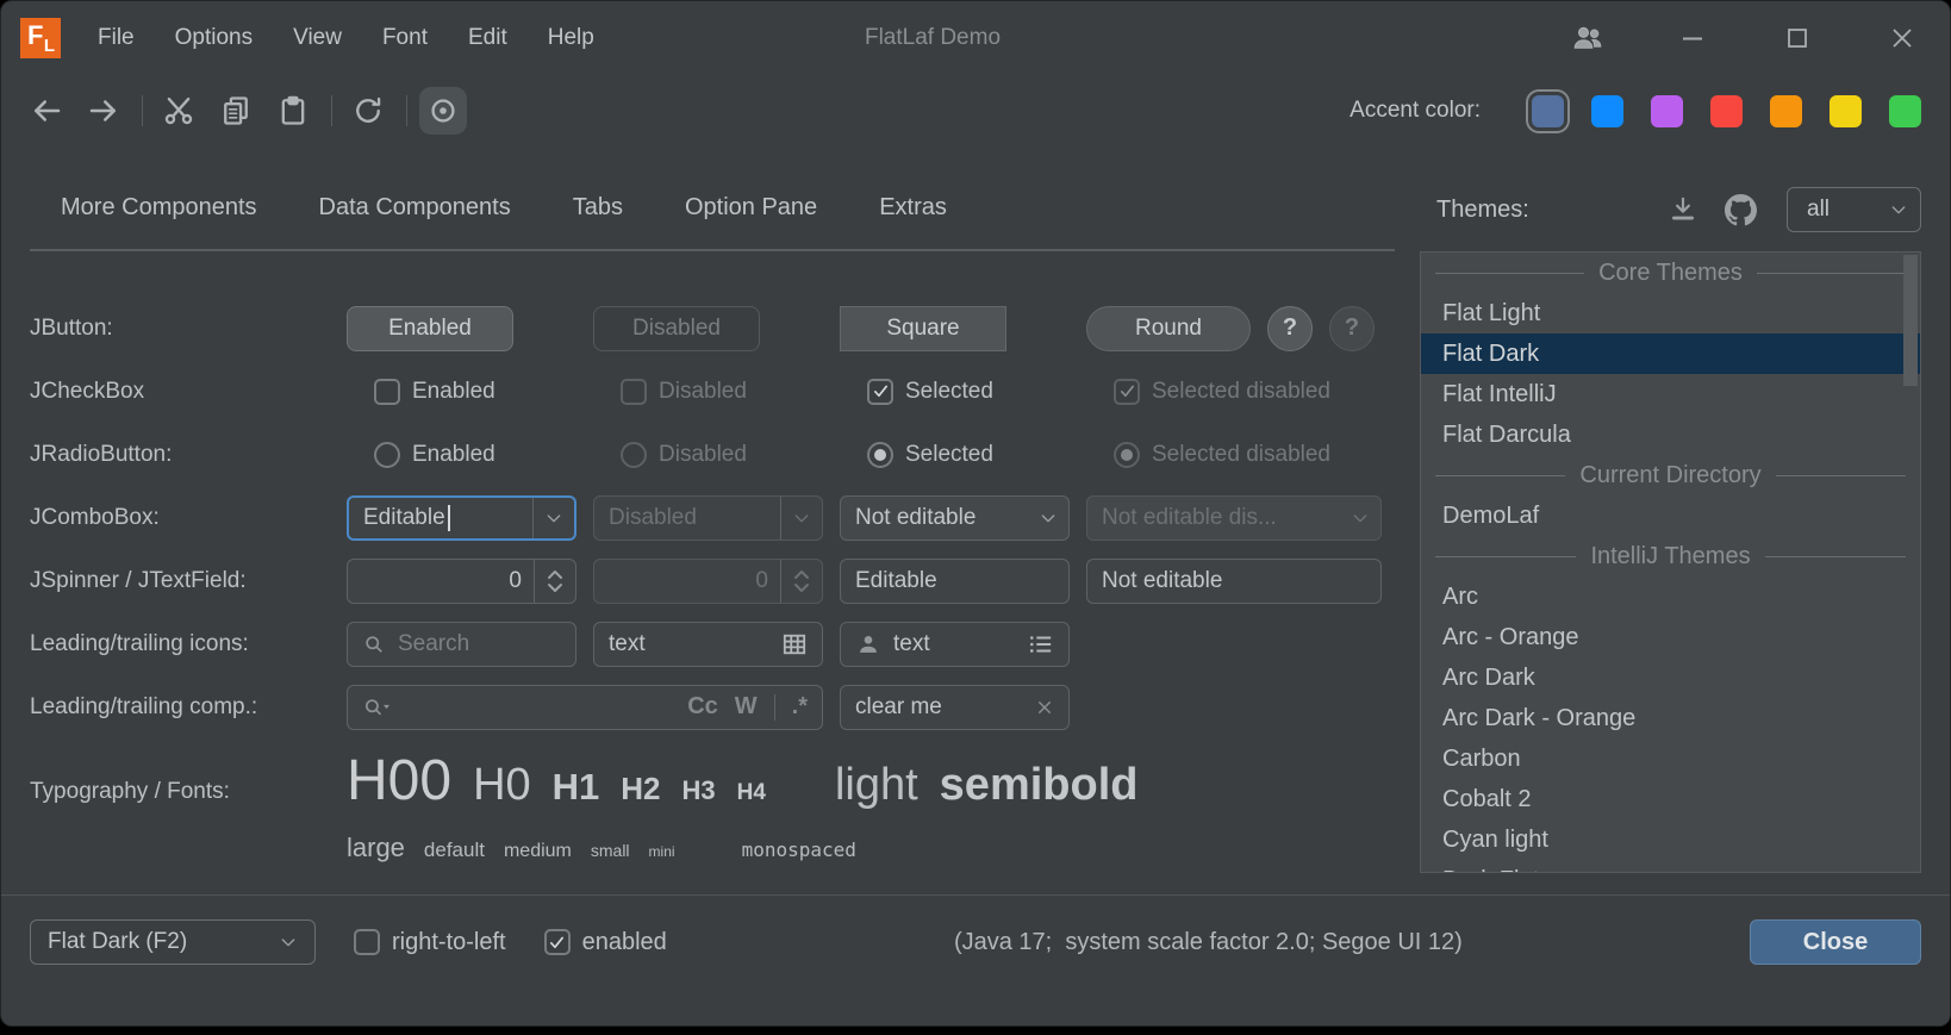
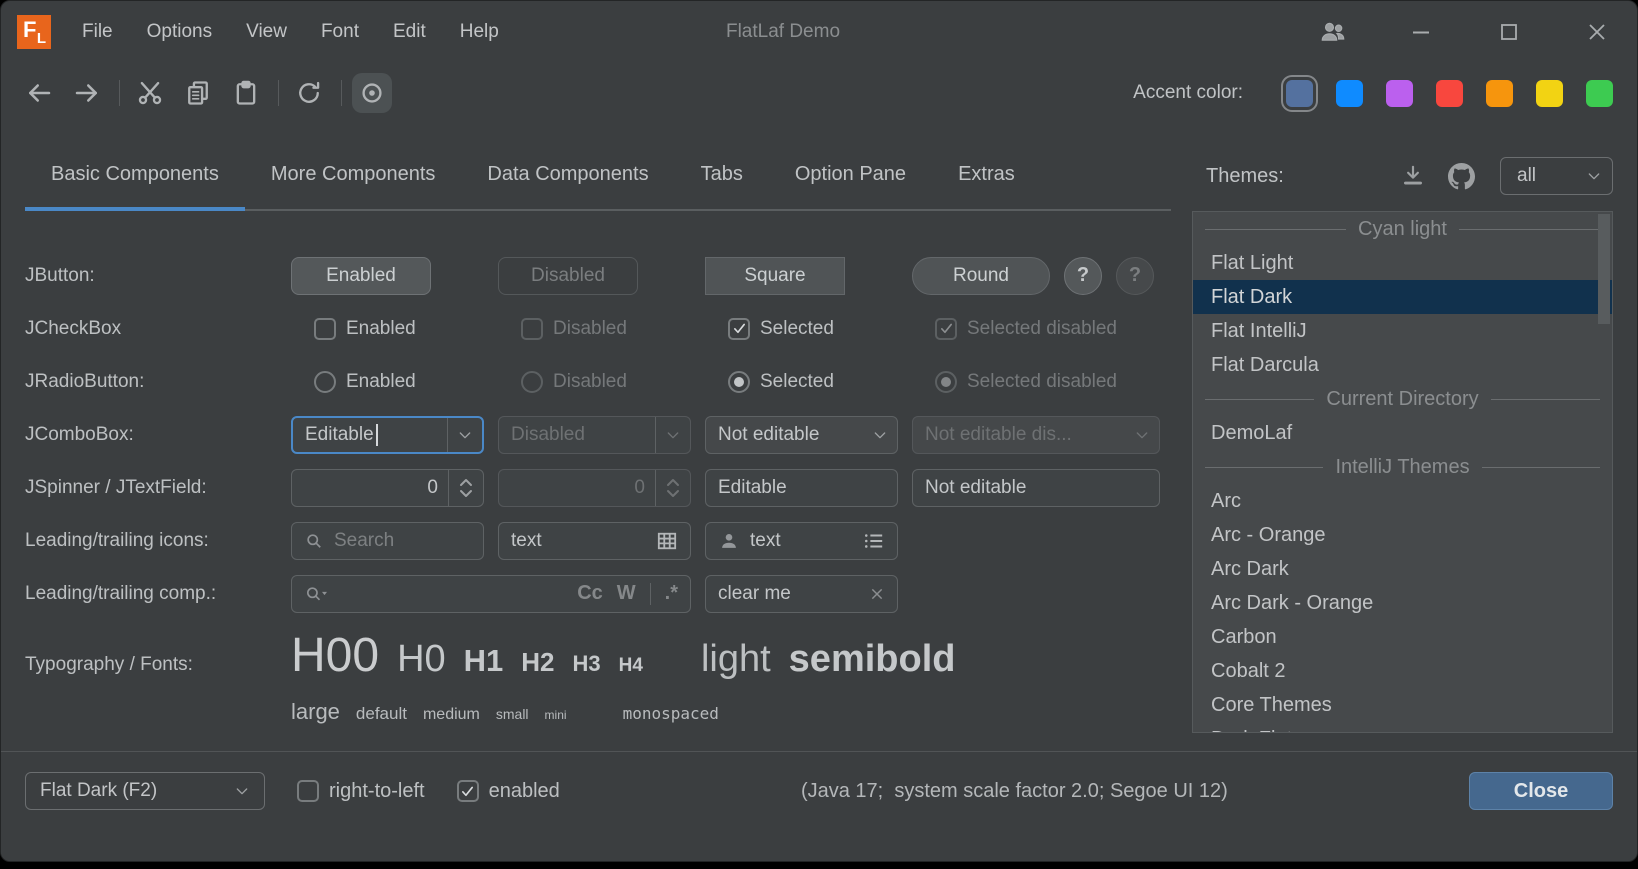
  F
  L
  File
  Options
  View
  Font
  Edit
  Help
  FlatLaf Demo
  Accent color:
+ Basic Components
  More Components
  Data Components
  Tabs
  Option Pane
  Extras
  JButton:
  Enabled
  Disabled
  Square
  Round
  ?
  ?
  JCheckBox
  Enabled
  Disabled
  Selected
  Selected disabled
  JRadioButton:
  Enabled
  Disabled
  Selected
  Selected disabled
  JComboBox:
  Editable
  Disabled
  Not editable
  Not editable dis...
  JSpinner / JTextField:
  0
  0
  Editable
  Not editable
  Leading/trailing icons:
  Search
  text
  text
  Leading/trailing comp.:
  Cc
  W
  .*
  clear me
  Typography / Fonts:
  H00
  H0
  H1
  H2
  H3
  H4
  light
  semibold
  large
  default
  medium
  small
  mini
  monospaced
  Themes:
  all
- Core Themes
+ Cyan light
  Flat Light
  Flat Dark
  Flat IntelliJ
  Flat Darcula
  Current Directory
  DemoLaf
  IntelliJ Themes
  Arc
  Arc - Orange
  Arc Dark
  Arc Dark - Orange
  Carbon
  Cobalt 2
- Cyan light
+ Core Themes
  Flat Dark (F2)
  right-to-left
  enabled
  (Java 17; system scale factor 2.0; Segoe UI 12)
  Close
